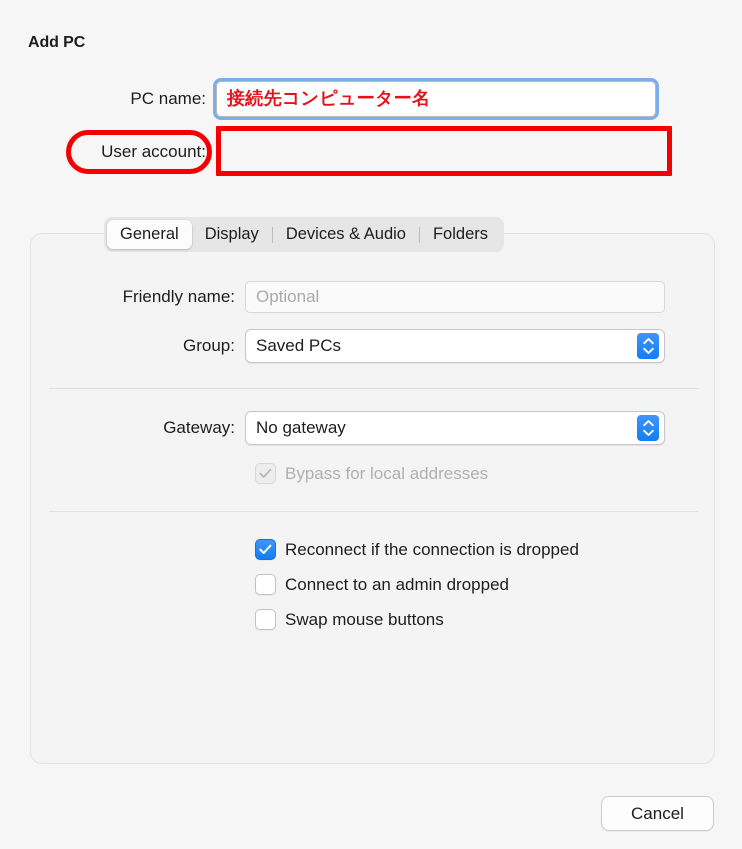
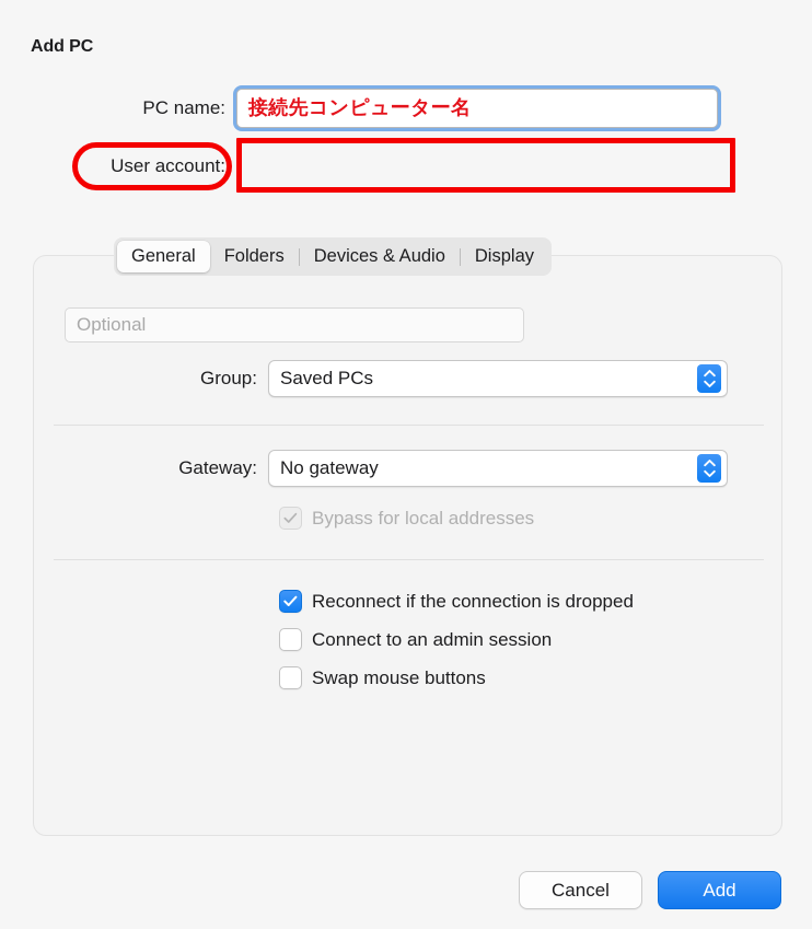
  Add PC
  PC name:
  接続先コンピューター名
  User account:
  General
- Display
+ Folders
  Devices & Audio
- Folders
+ Display
- Friendly name:
  Optional
  Group:
  Saved PCs
  Gateway:
  No gateway
  Bypass for local addresses
  Reconnect if the connection is dropped
- Connect to an admin dropped
+ Connect to an admin session
  Swap mouse buttons
  Cancel
+ Add
